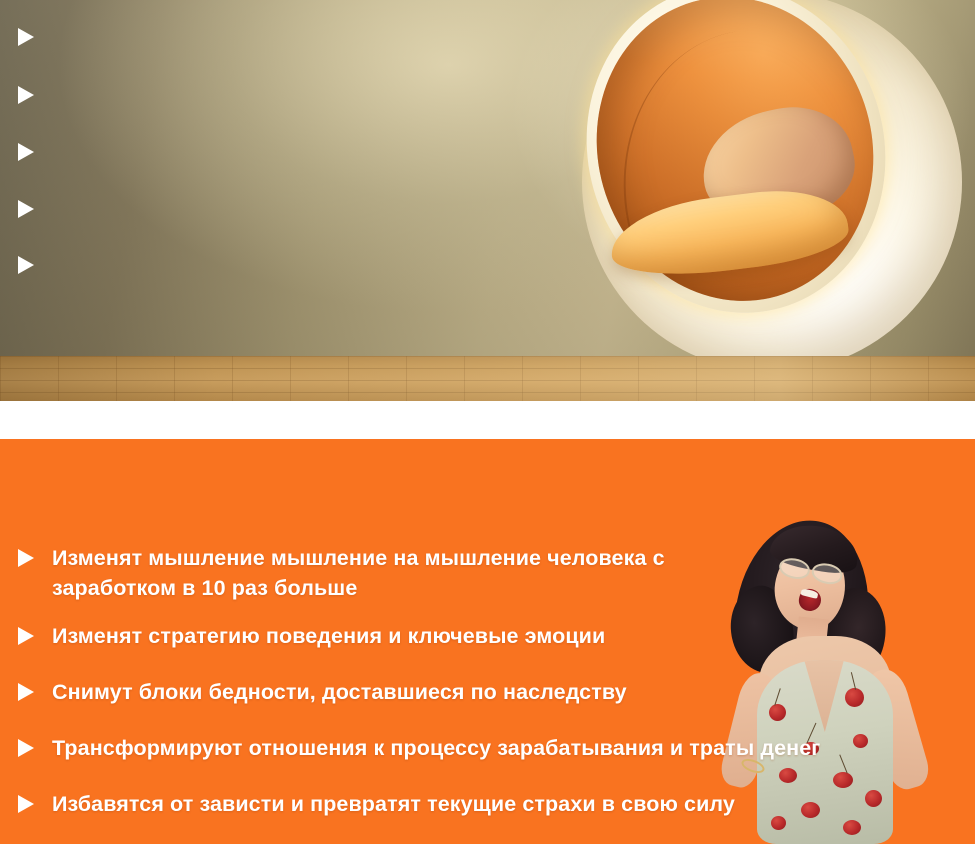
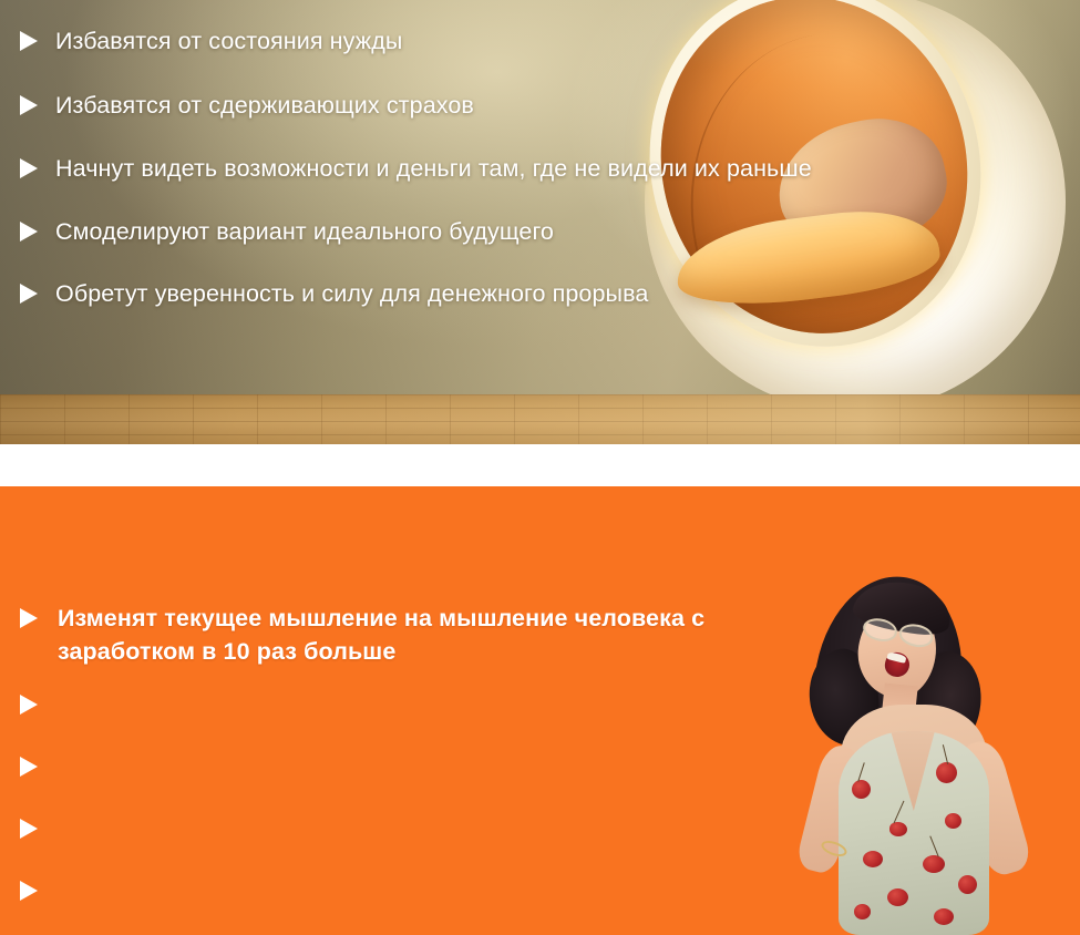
+ Избавятся от состояния нужды
+ Избавятся от сдерживающих страхов
+ Начнут видеть возможности и деньги там, где не видели их раньше
+ Смоделируют вариант идеального будущего
+ Обретут уверенность и силу для денежного прорыва
- Изменят мышление мышление на мышление человека с заработком в 10 раз больше
+ Изменят текущее мышление на мышление человека с заработком в 10 раз больше
- Изменят стратегию поведения и ключевые эмоции
- Снимут блоки бедности, доставшиеся по наследству
- Трансформируют отношения к процессу зарабатывания и траты денег
- Избавятся от зависти и превратят текущие страхи в свою силу
